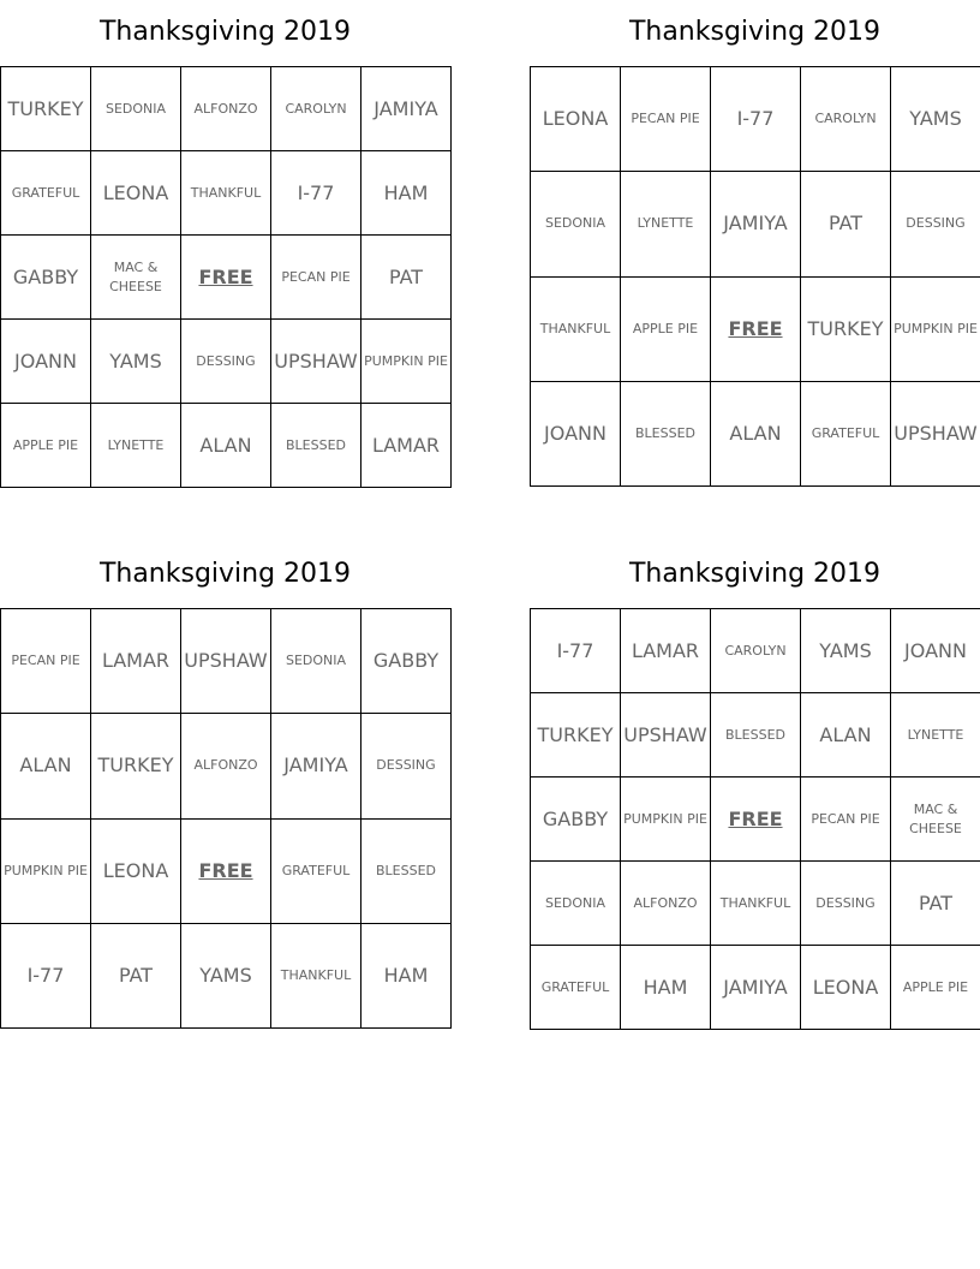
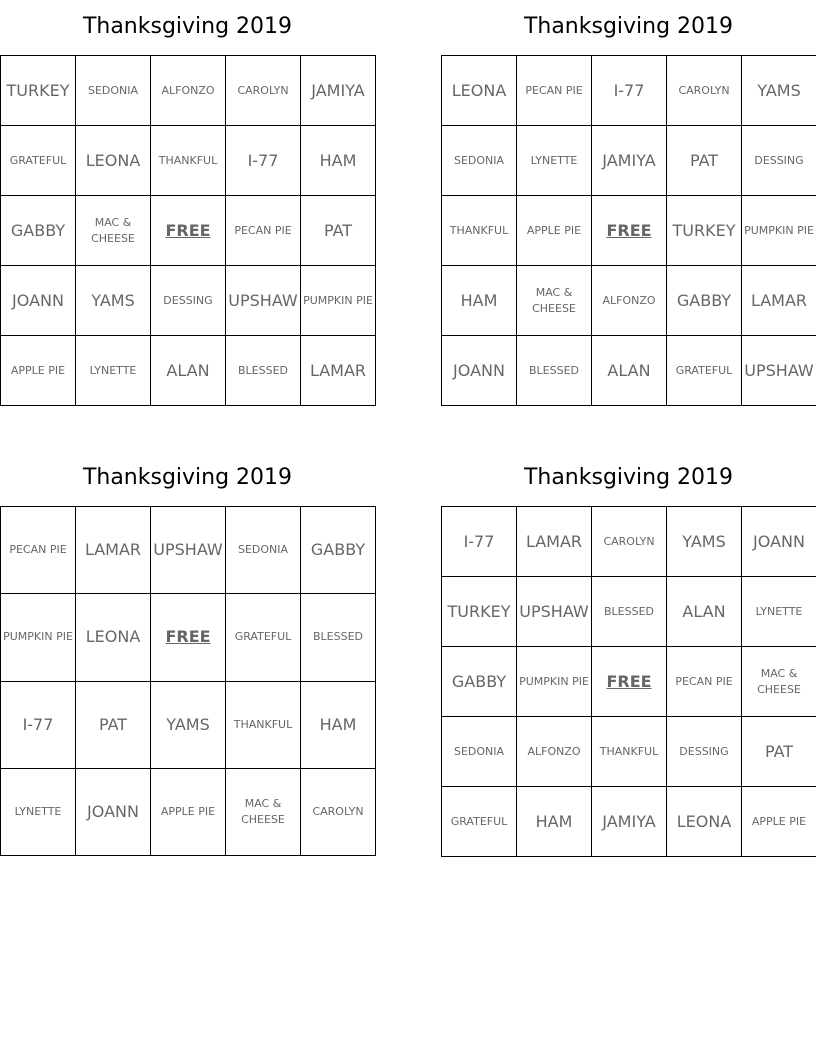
  Thanksgiving 2019
  TURKEY	SEDONIA	ALFONZO	CAROLYN	JAMIYA
  GRATEFUL	LEONA	THANKFUL	I-77	HAM
  GABBY	MAC & CHEESE	FREE	PECAN PIE	PAT
  JOANN	YAMS	DESSING	UPSHAW	PUMPKIN PIE
  APPLE PIE	LYNETTE	ALAN	BLESSED	LAMAR
  Thanksgiving 2019
  LEONA	PECAN PIE	I-77	CAROLYN	YAMS
  SEDONIA	LYNETTE	JAMIYA	PAT	DESSING
  THANKFUL	APPLE PIE	FREE	TURKEY	PUMPKIN PIE
+ HAM	MAC & CHEESE	ALFONZO	GABBY	LAMAR
  JOANN	BLESSED	ALAN	GRATEFUL	UPSHAW
  Thanksgiving 2019
  PECAN PIE	LAMAR	UPSHAW	SEDONIA	GABBY
- ALAN	TURKEY	ALFONZO	JAMIYA	DESSING
  PUMPKIN PIE	LEONA	FREE	GRATEFUL	BLESSED
  I-77	PAT	YAMS	THANKFUL	HAM
+ LYNETTE	JOANN	APPLE PIE	MAC & CHEESE	CAROLYN
  Thanksgiving 2019
  I-77	LAMAR	CAROLYN	YAMS	JOANN
  TURKEY	UPSHAW	BLESSED	ALAN	LYNETTE
  GABBY	PUMPKIN PIE	FREE	PECAN PIE	MAC & CHEESE
  SEDONIA	ALFONZO	THANKFUL	DESSING	PAT
  GRATEFUL	HAM	JAMIYA	LEONA	APPLE PIE
